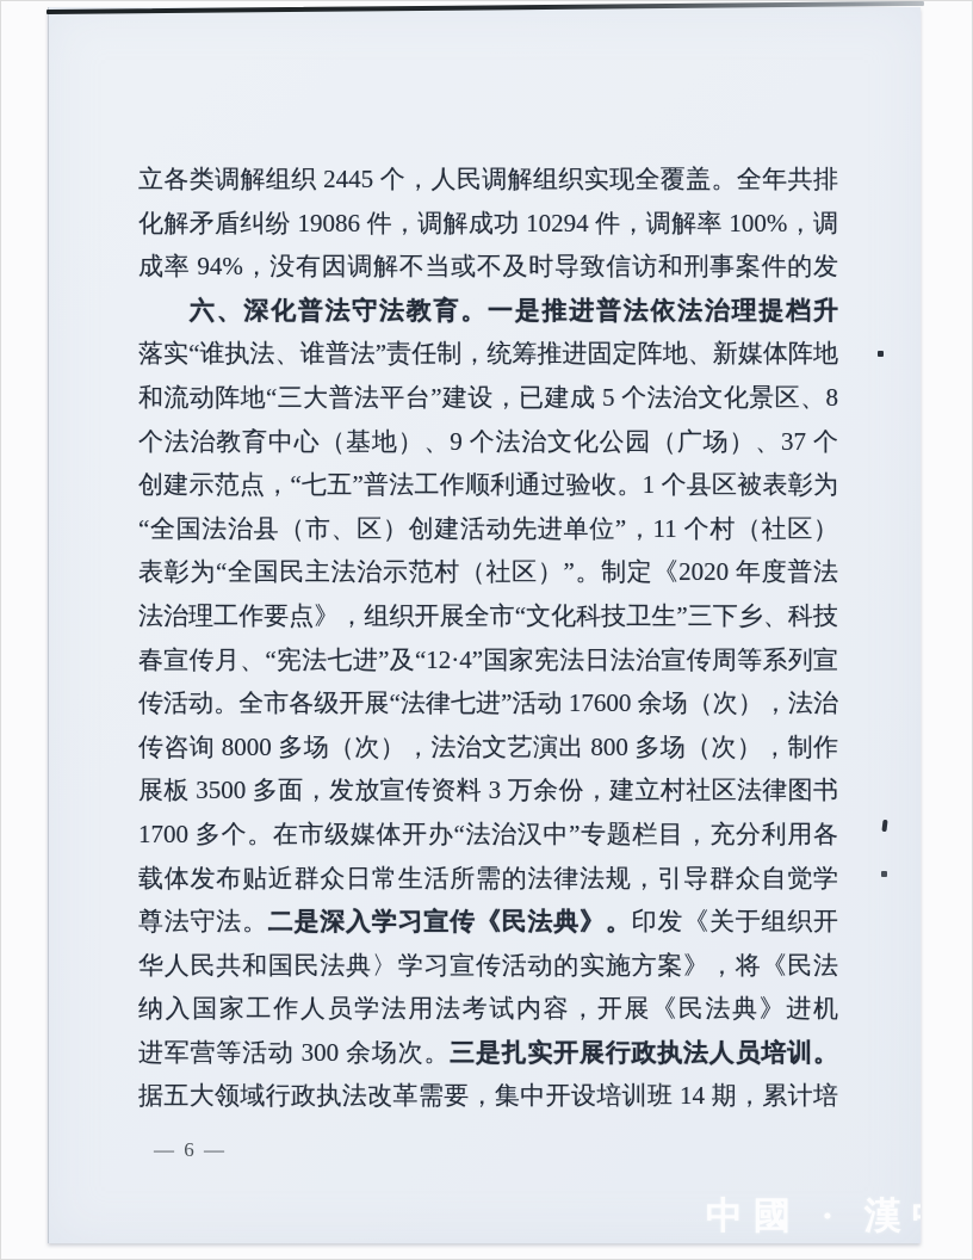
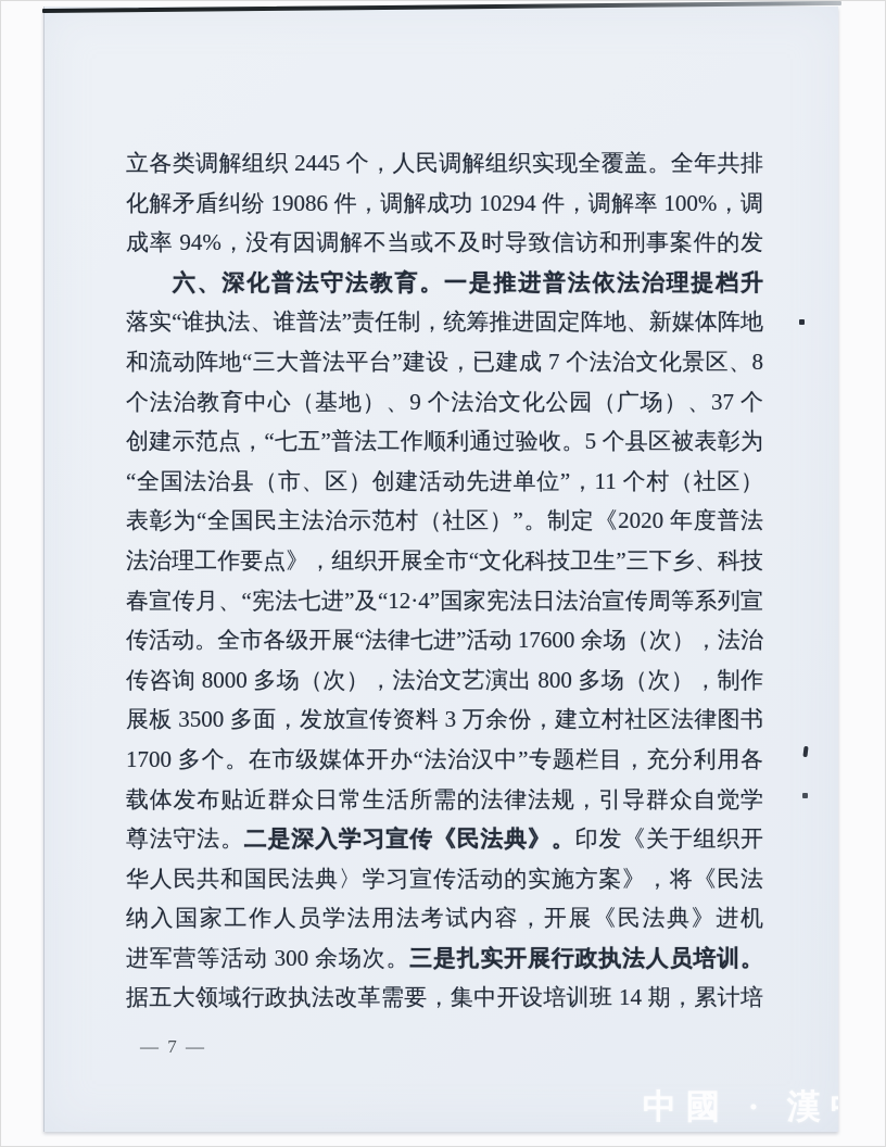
  立各类调解组织 2445 个，人民调解组织实现全覆盖。全年共排
  化解矛盾纠纷 19086 件，调解成功 10294 件，调解率 100%，调
  成率 94%，没有因调解不当或不及时导致信访和刑事案件的发
  六、深化普法守法教育。一是推进普法依法治理提档升
  落实“谁执法、谁普法”责任制，统筹推进固定阵地、新媒体阵地
- 和流动阵地“三大普法平台”建设，已建成 5 个法治文化景区、8
+ 和流动阵地“三大普法平台”建设，已建成 7 个法治文化景区、8
  个法治教育中心（基地）、9 个法治文化公园（广场）、37 个
- 创建示范点，“七五”普法工作顺利通过验收。1 个县区被表彰为
+ 创建示范点，“七五”普法工作顺利通过验收。5 个县区被表彰为
  “全国法治县（市、区）创建活动先进单位”，11 个村（社区）
  表彰为“全国民主法治示范村（社区）”。制定《2020 年度普法
  法治理工作要点》，组织开展全市“文化科技卫生”三下乡、科技
  春宣传月、“宪法七进”及“12·4”国家宪法日法治宣传周等系列宣
  传活动。全市各级开展“法律七进”活动 17600 余场（次），法治
  传咨询 8000 多场（次），法治文艺演出 800 多场（次），制作
  展板 3500 多面，发放宣传资料 3 万余份，建立村社区法律图书
  1700 多个。在市级媒体开办“法治汉中”专题栏目，充分利用各
  载体发布贴近群众日常生活所需的法律法规，引导群众自觉学
  尊法守法。二是深入学习宣传《民法典》。印发《关于组织开
  华人民共和国民法典〉学习宣传活动的实施方案》，将《民法
  纳入国家工作人员学法用法考试内容，开展《民法典》进机
  进军营等活动 300 余场次。三是扎实开展行政执法人员培训。
  据五大领域行政执法改革需要，集中开设培训班 14 期，累计培
- — 6 —
+ — 7 —
  中國 · 漢
